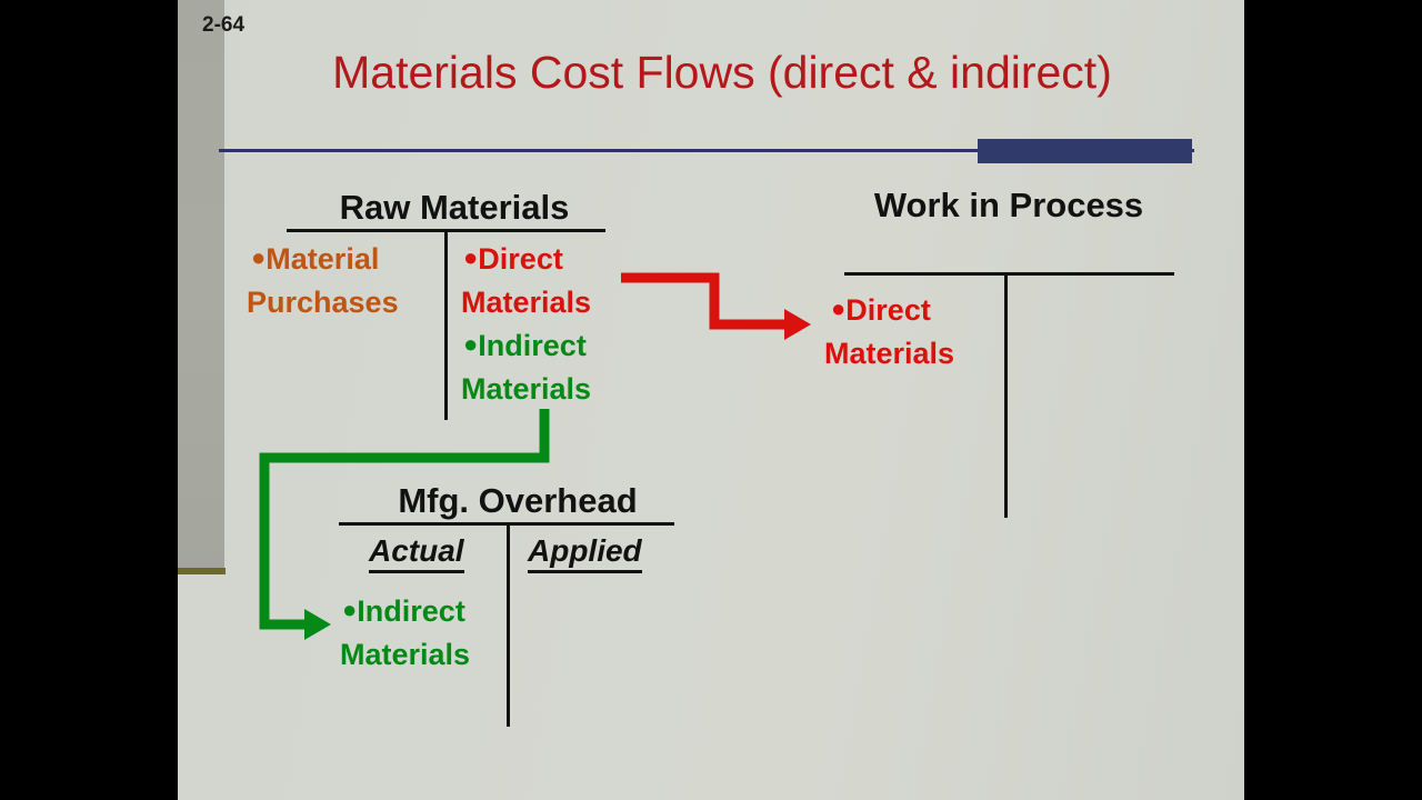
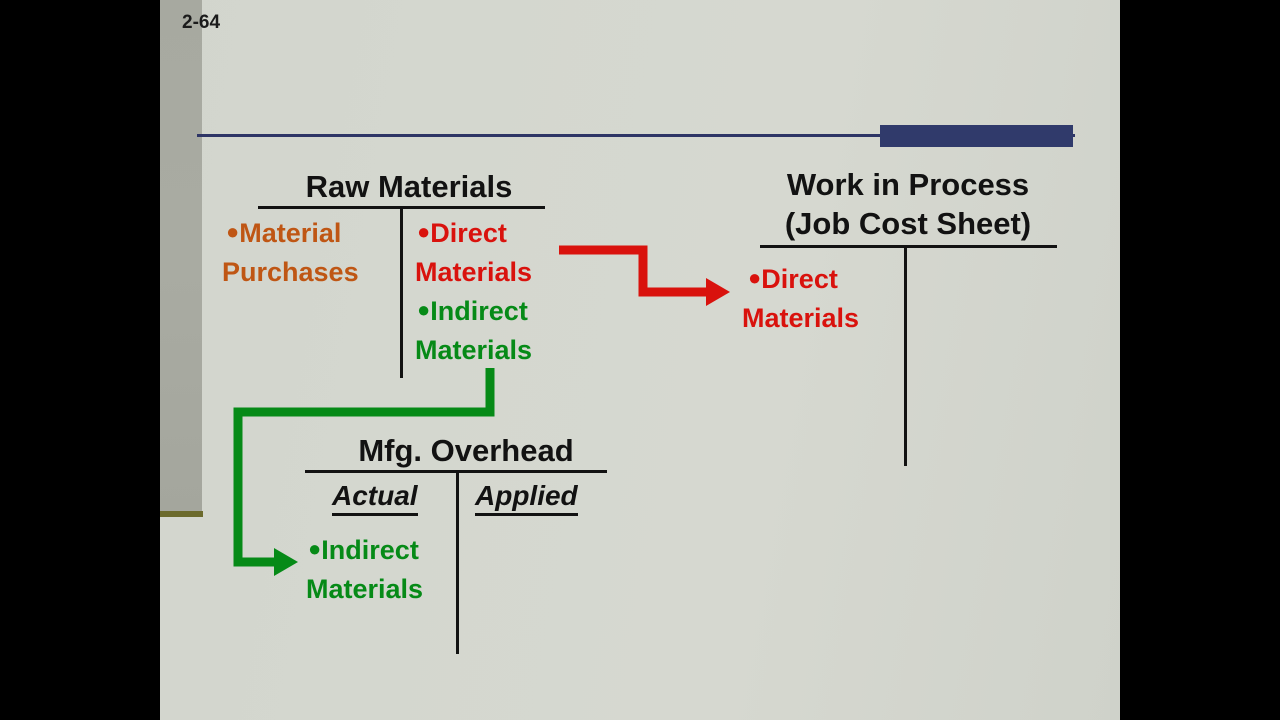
  2-64
- Materials Cost Flows (direct & indirect)
  Raw Materials
  ●Material
  Purchases
  ●Direct
  Materials
  ●Indirect
  Materials
  Work in Process
+ (Job Cost Sheet)
  ●Direct
  Materials
  Mfg. Overhead
  Actual
  Applied
  ●Indirect
  Materials
